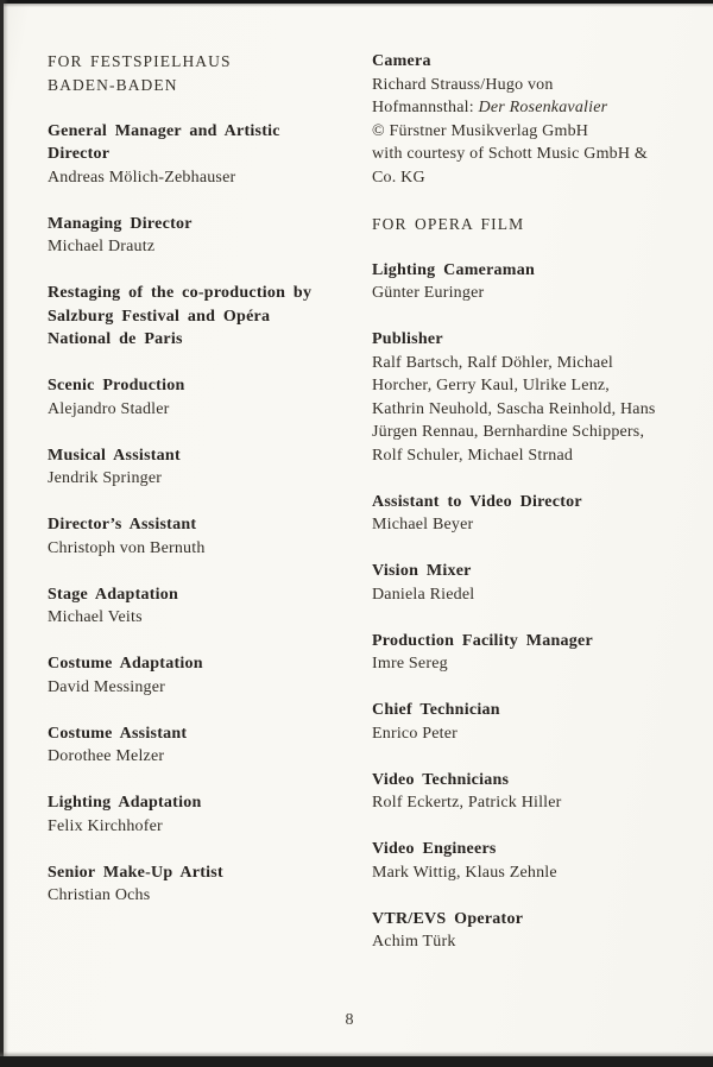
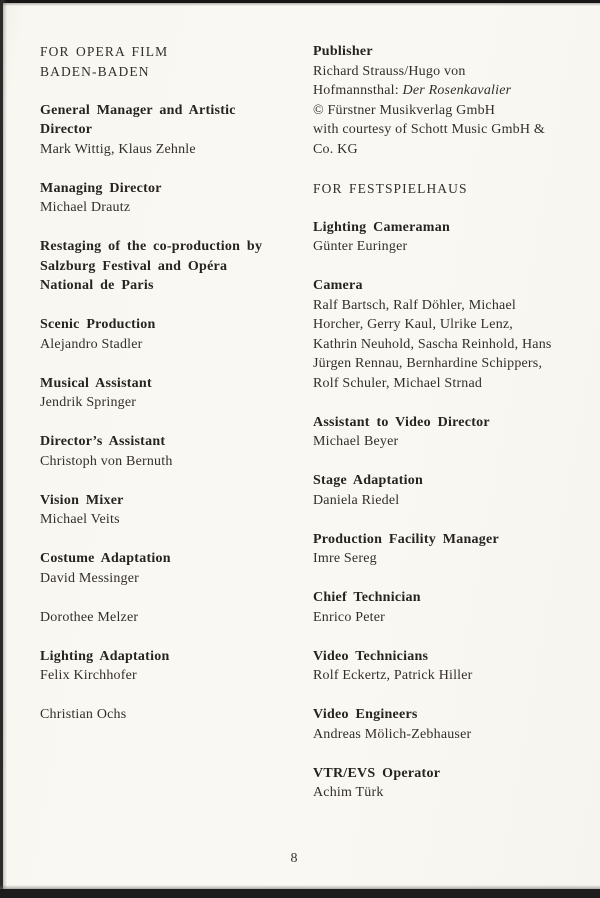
- FOR FESTSPIELHAUS
+ FOR OPERA FILM
  BADEN-BADEN
  General Manager and Artistic
  Director
- Andreas Mölich-Zebhauser
+ Mark Wittig, Klaus Zehnle
  Managing Director
  Michael Drautz
  Restaging of the co-production by
  Salzburg Festival and Opéra
  National de Paris
  Scenic Production
  Alejandro Stadler
  Musical Assistant
  Jendrik Springer
  Director’s Assistant
  Christoph von Bernuth
- Stage Adaptation
+ Vision Mixer
  Michael Veits
  Costume Adaptation
  David Messinger
- Costume Assistant
  Dorothee Melzer
  Lighting Adaptation
  Felix Kirchhofer
- Senior Make-Up Artist
  Christian Ochs
- Camera
+ Publisher
  Richard Strauss/Hugo von
  Hofmannsthal: Der Rosenkavalier
  © Fürstner Musikverlag GmbH
  with courtesy of Schott Music GmbH &
  Co. KG
- FOR OPERA FILM
+ FOR FESTSPIELHAUS
  Lighting Cameraman
  Günter Euringer
- Publisher
+ Camera
  Ralf Bartsch, Ralf Döhler, Michael
  Horcher, Gerry Kaul, Ulrike Lenz,
  Kathrin Neuhold, Sascha Reinhold, Hans
  Jürgen Rennau, Bernhardine Schippers,
  Rolf Schuler, Michael Strnad
  Assistant to Video Director
  Michael Beyer
- Vision Mixer
+ Stage Adaptation
  Daniela Riedel
  Production Facility Manager
  Imre Sereg
  Chief Technician
  Enrico Peter
  Video Technicians
  Rolf Eckertz, Patrick Hiller
  Video Engineers
- Mark Wittig, Klaus Zehnle
+ Andreas Mölich-Zebhauser
  VTR/EVS Operator
  Achim Türk
  8
